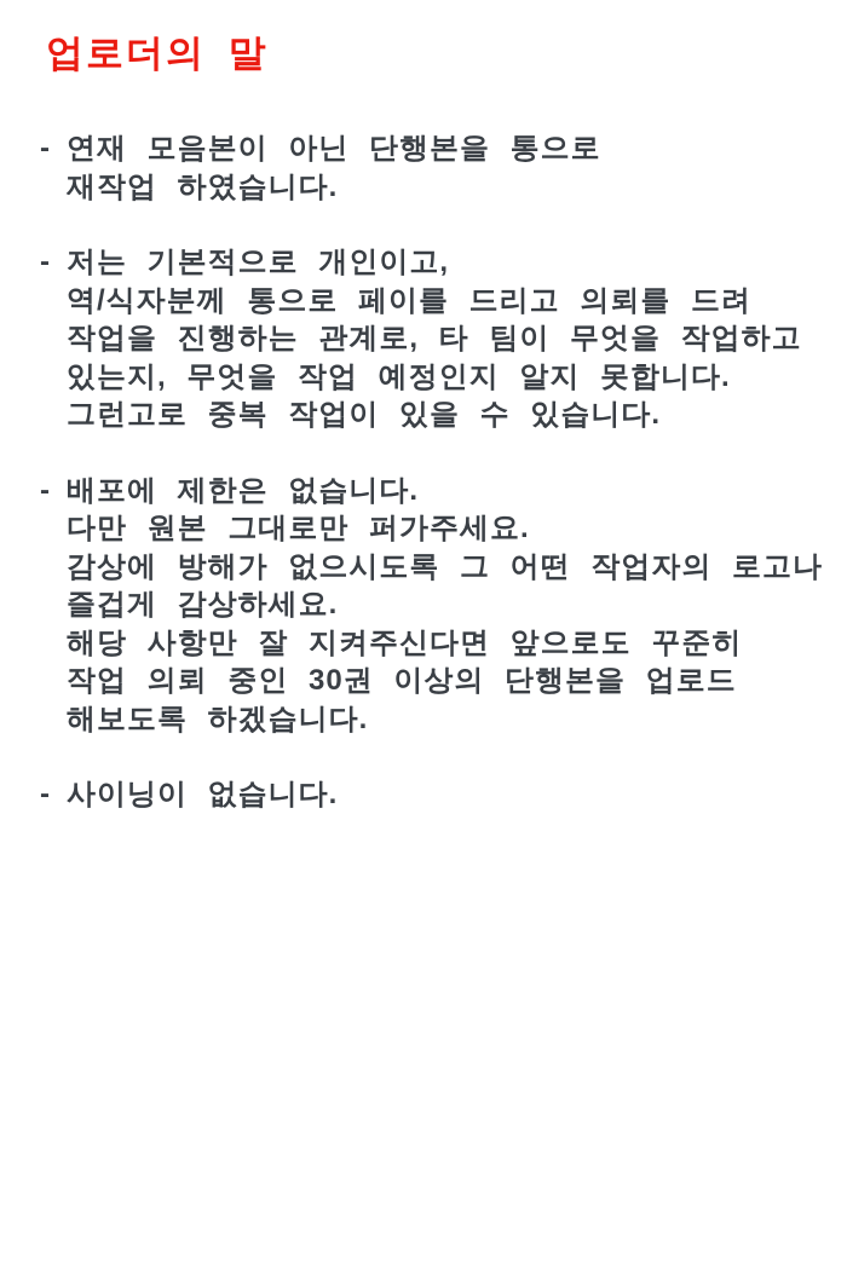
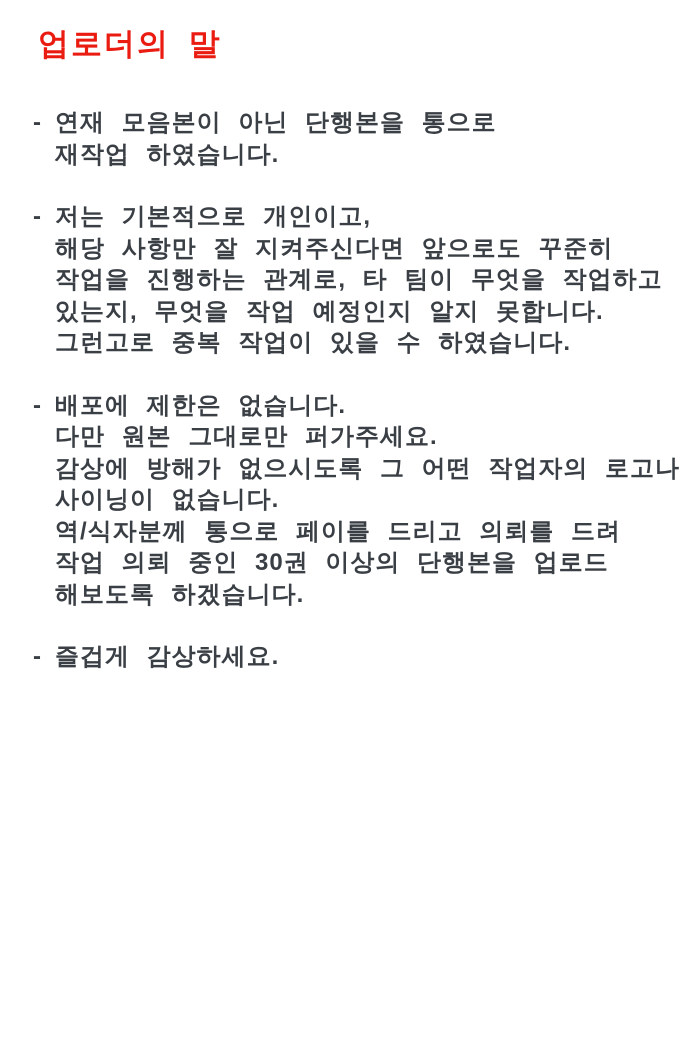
  업로더의 말
  -
  연재 모음본이 아닌 단행본을 통으로
  재작업 하였습니다.
  -
  저는 기본적으로 개인이고,
- 역/식자분께 통으로 페이를 드리고 의뢰를 드려
+ 해당 사항만 잘 지켜주신다면 앞으로도 꾸준히
  작업을 진행하는 관계로, 타 팀이 무엇을 작업하고
  있는지, 무엇을 작업 예정인지 알지 못합니다.
- 그런고로 중복 작업이 있을 수 있습니다.
+ 그런고로 중복 작업이 있을 수 하였습니다.
  -
  배포에 제한은 없습니다.
  다만 원본 그대로만 퍼가주세요.
  감상에 방해가 없으시도록 그 어떤 작업자의 로고나
- 즐겁게 감상하세요.
+ 사이닝이 없습니다.
- 해당 사항만 잘 지켜주신다면 앞으로도 꾸준히
+ 역/식자분께 통으로 페이를 드리고 의뢰를 드려
  작업 의뢰 중인 30권 이상의 단행본을 업로드
  해보도록 하겠습니다.
  -
- 사이닝이 없습니다.
+ 즐겁게 감상하세요.
